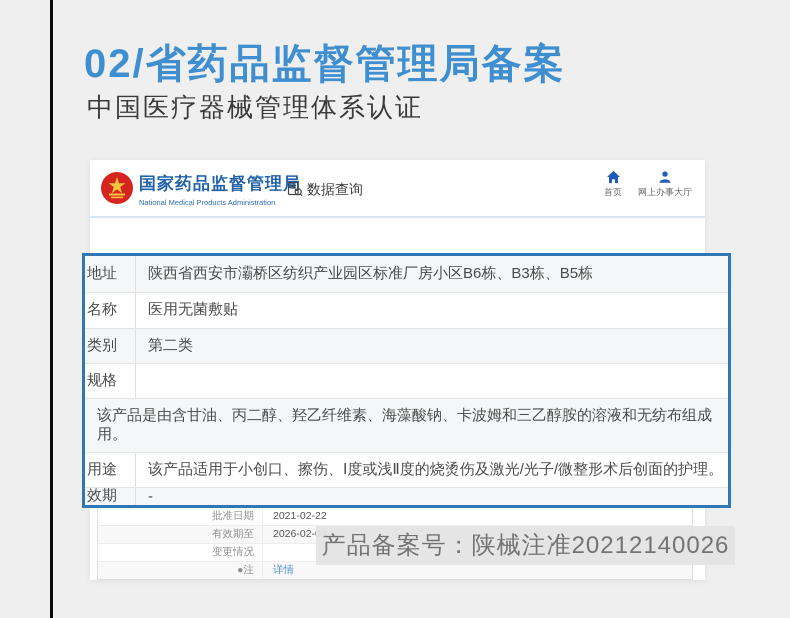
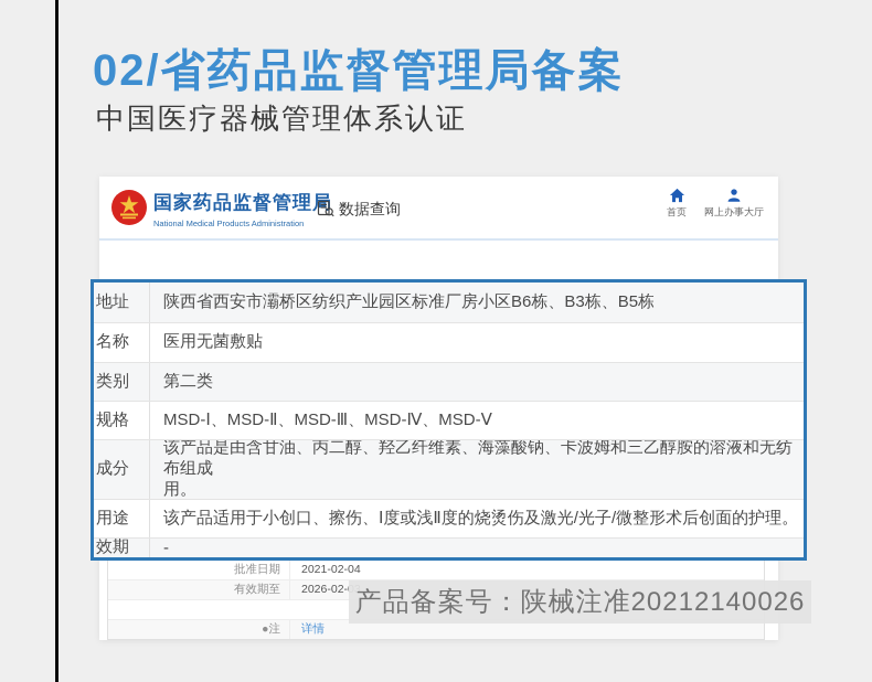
  02/省药品监督管理局备案
  中国医疗器械管理体系认证
  国家药品监督管理局
  National Medical Products Administration
  数据查询
  首页
  网上办事大厅
  批准日期
- 2021-02-22
+ 2021-02-04
  有效期至
  2026-02-
- 变更情况
  ●注
  详情
  地址
  陕西省西安市灞桥区纺织产业园区标准厂房小区B6栋、B3栋、B5栋
  名称
  医用无菌敷贴
  类别
  第二类
  规格
+ MSD-Ⅰ、MSD-Ⅱ、MSD-Ⅲ、MSD-Ⅳ、MSD-Ⅴ
+ 成分
  该产品是由含甘油、丙二醇、羟乙纤维素、海藻酸钠、卡波姆和三乙醇胺的溶液和无纺布组成
  用。
  用途
  该产品适用于小创口、擦伤、Ⅰ度或浅Ⅱ度的烧烫伤及激光/光子/微整形术后创面的护理。
  效期
  -
  产品备案号：陕械注准20212140026
